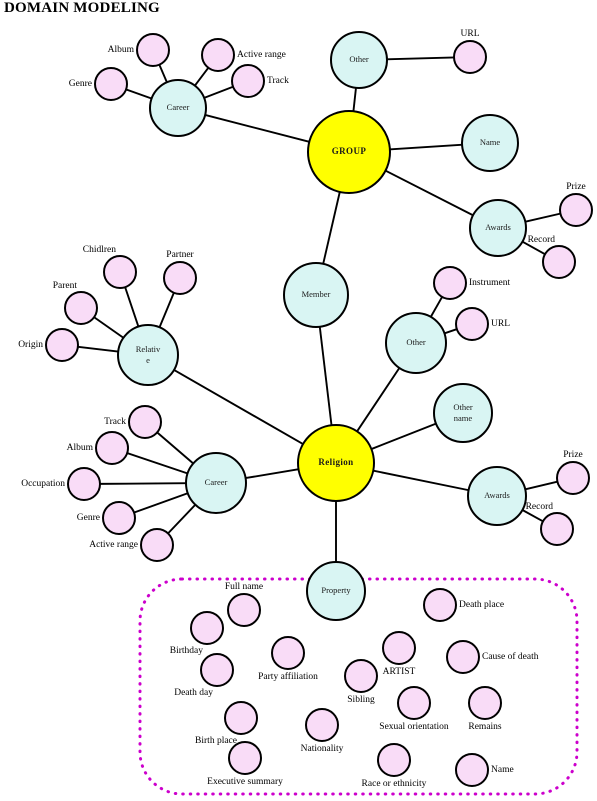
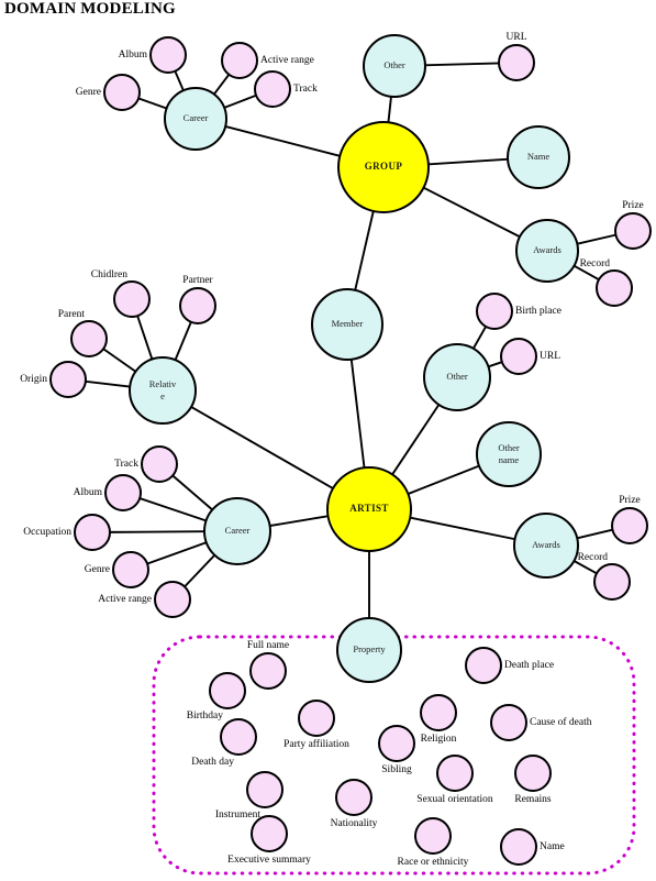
  DOMAIN MODELING
  GROUP
- Religion
+ ARTIST
  Career
  Other
  Name
  Awards
  Member
  Relativ e
  Other
  Other name
  Career
  Awards
  Property
  Album
  Genre
  Active range
  Track
  URL
  Prize
  Record
  Chidlren
  Partner
  Parent
  Origin
- Instrument
+ Birth place
  URL
  Track
  Album
  Occupation
  Genre
  Active range
  Prize
  Record
  Full name
  Birthday
  Death place
  Death day
  Party affiliation
- ARTIST
+ Religion
  Cause of death
  Sibling
  Remains
  Sexual orientation
- Birth place
+ Instrument
  Nationality
  Executive summary
  Race or ethnicity
  Name
